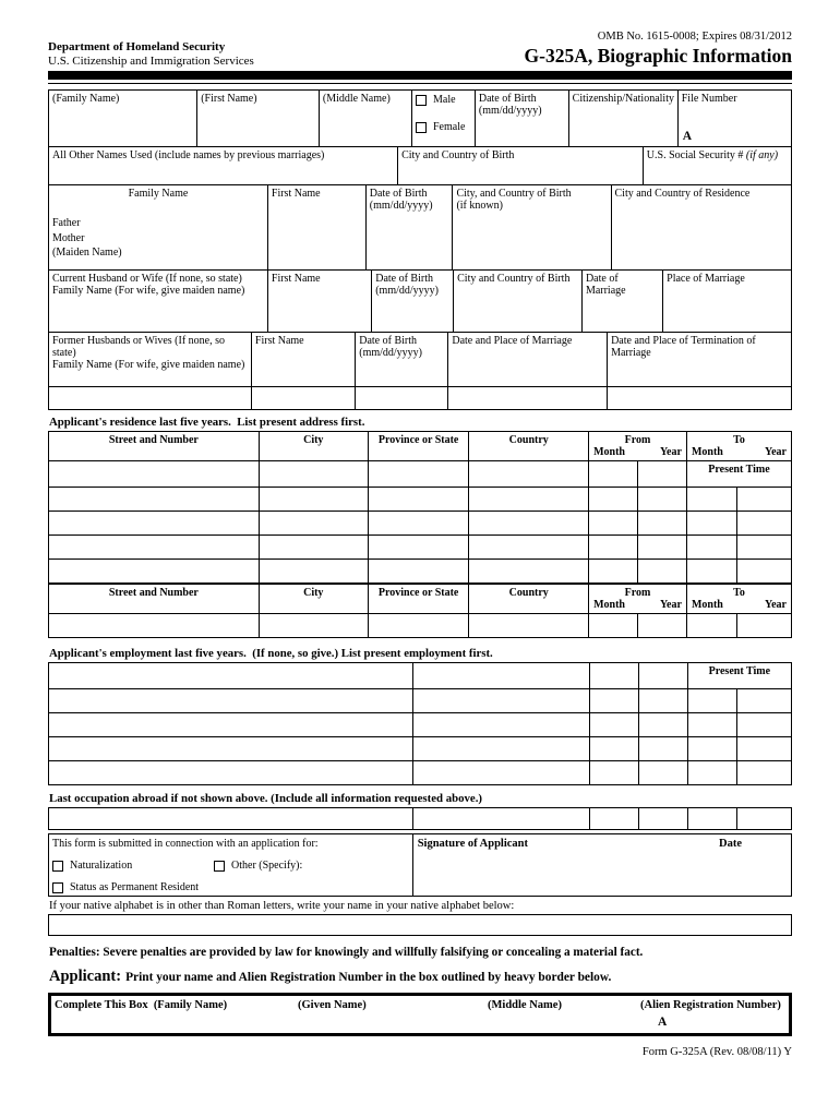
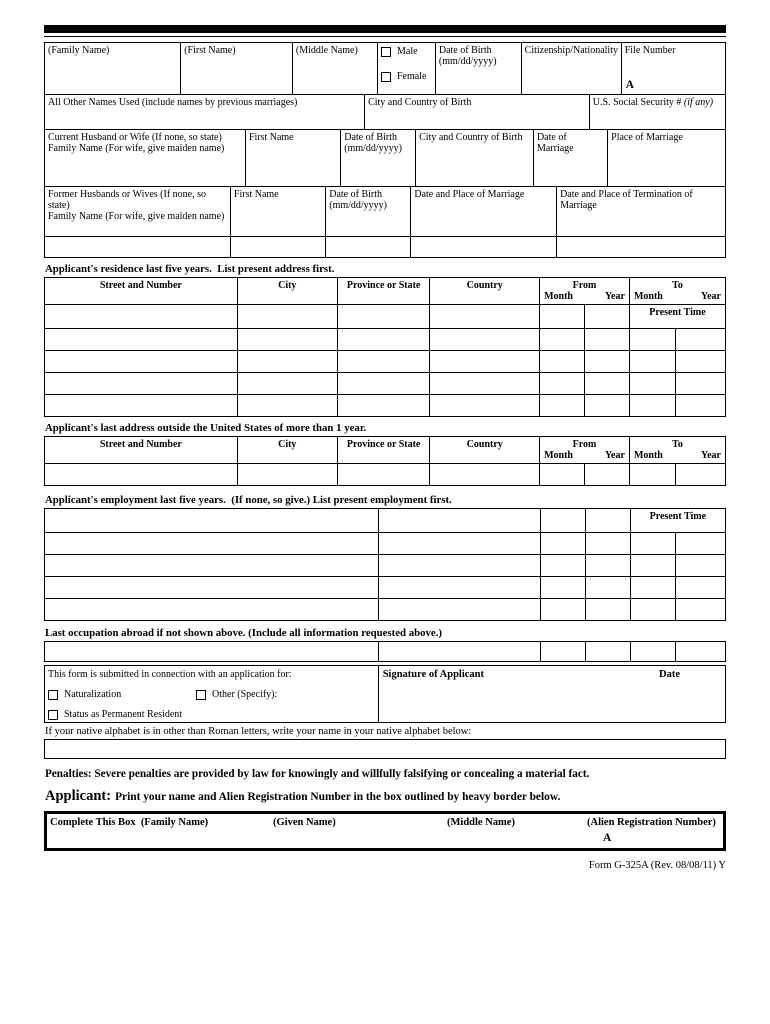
- Department of Homeland Security
- U.S. Citizenship and Immigration Services
- OMB No. 1615-0008; Expires 08/31/2012
- G-325A, Biographic Information
  (Family Name)	(First Name)	(Middle Name)	Male Female	Date of Birth (mm/dd/yyyy)	Citizenship/Nationality	File Number A
  All Other Names Used (include names by previous marriages)	City and Country of Birth	U.S. Social Security # (if any)
- Family Name Father Mother (Maiden Name)	First Name	Date of Birth (mm/dd/yyyy)	City, and Country of Birth (if known)	City and Country of Residence
  Current Husband or Wife (If none, so state) Family Name (For wife, give maiden name)	First Name	Date of Birth (mm/dd/yyyy)	City and Country of Birth	Date of Marriage	Place of Marriage
  Former Husbands or Wives (If none, so state) Family Name (For wife, give maiden name)	First Name	Date of Birth (mm/dd/yyyy)	Date and Place of Marriage	Date and Place of Termination of Marriage
  Applicant's residence last five years. List present address first.
  Street and Number	City	Province or State	Country	From Month Year	To Month Year
  						Present Time
+ Applicant's last address outside the United States of more than 1 year.
  Street and Number	City	Province or State	Country	From Month Year	To Month Year
  Applicant's employment last five years. (If none, so give.) List present employment first.
  				Present Time
  Last occupation abroad if not shown above. (Include all information requested above.)
  This form is submitted in connection with an application for: Naturalization Other (Specify): Status as Permanent Resident	Signature of Applicant Date
  If your native alphabet is in other than Roman letters, write your name in your native alphabet below:
  Penalties: Severe penalties are provided by law for knowingly and willfully falsifying or concealing a material fact.
  Applicant: Print your name and Alien Registration Number in the box outlined by heavy border below.
  Complete This Box (Family Name)
  (Given Name)
  (Middle Name)
  (Alien Registration Number)
  A
  Form G-325A (Rev. 08/08/11) Y
